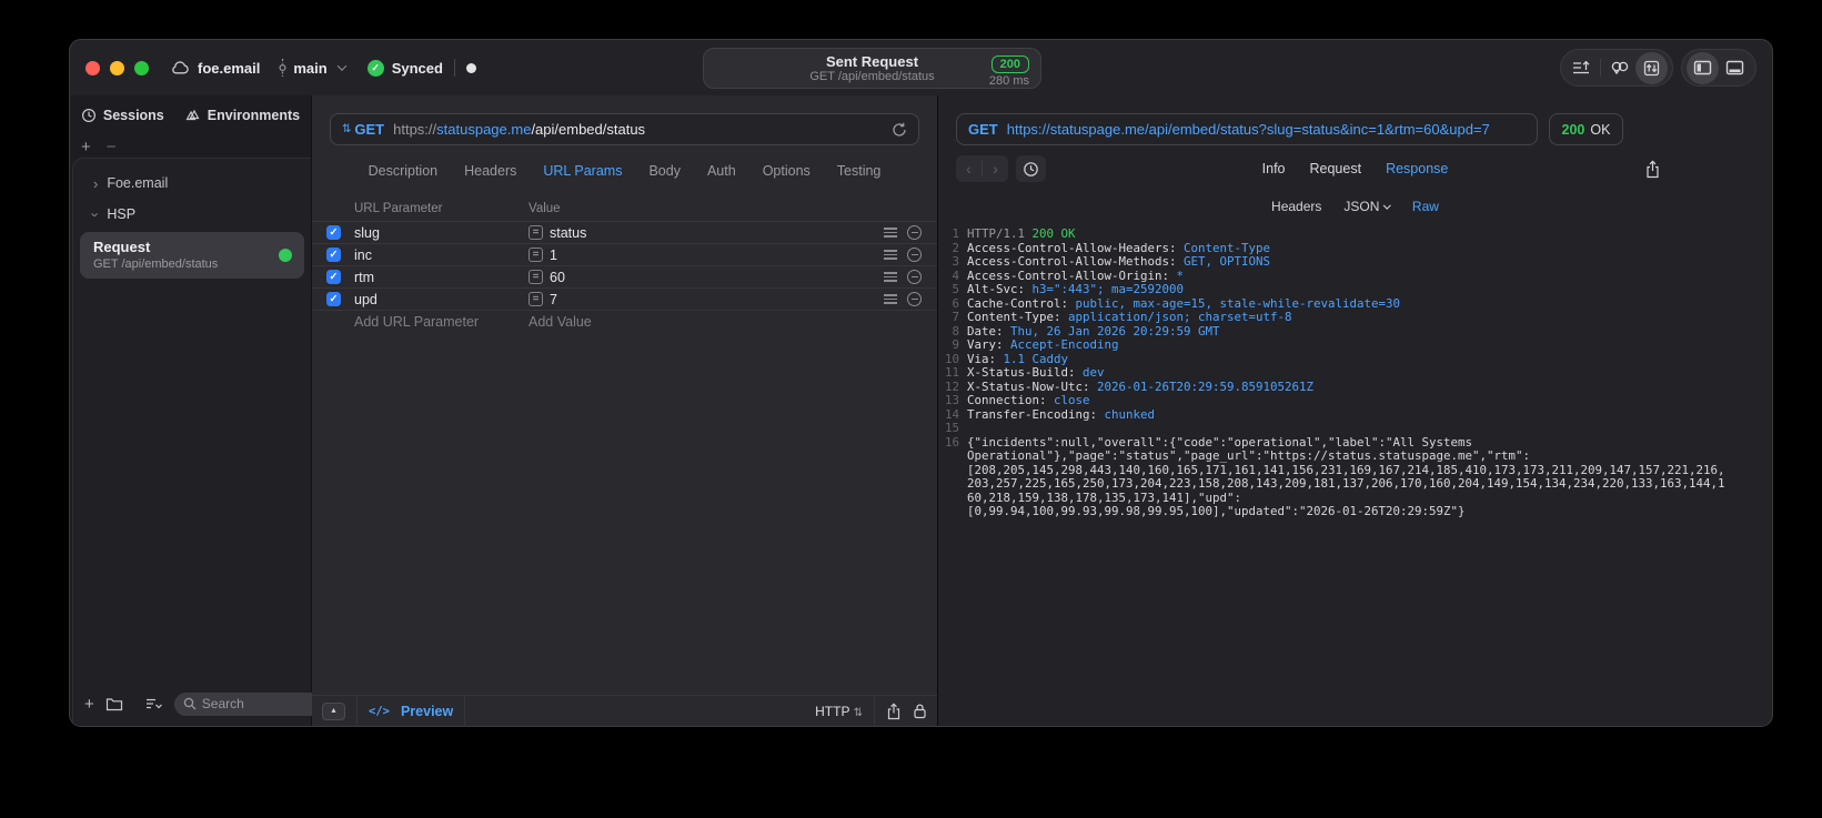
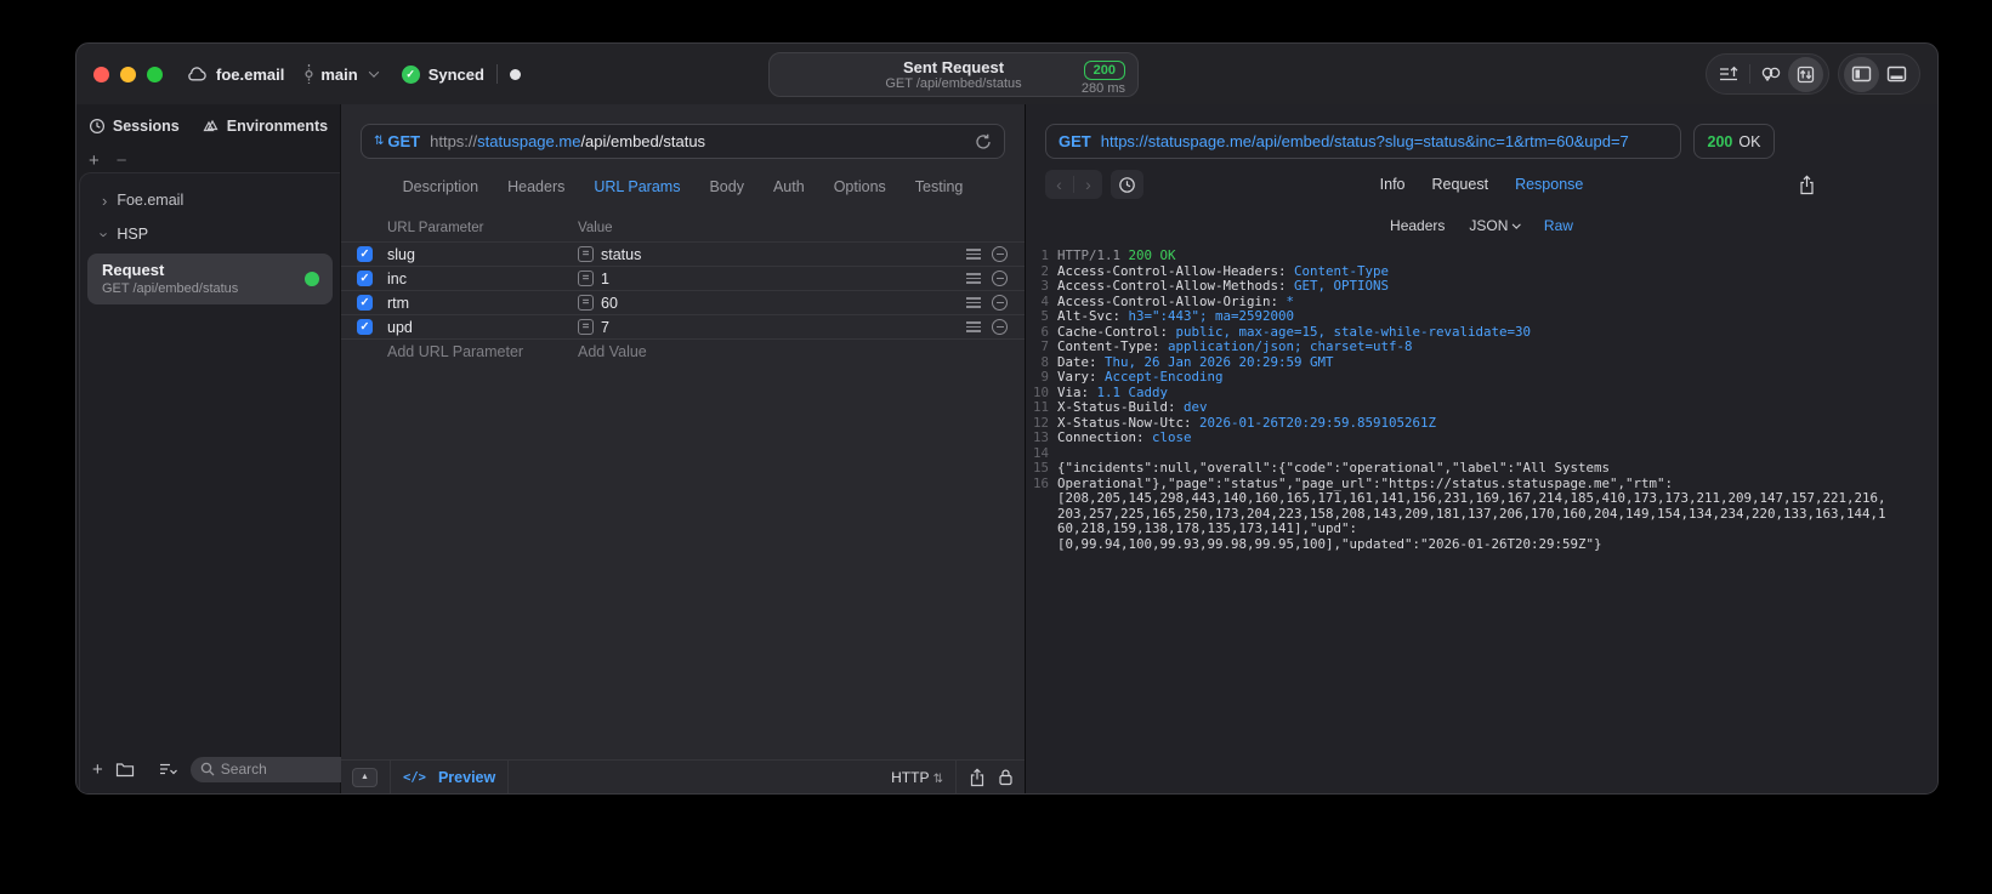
  foe.email
  main
  ✓
  Synced
  Sent Request
  GET /api/embed/status
  200
  280 ms
  Sessions
  Environments
  +
  −
  ›
  Foe.email
  HSP
  Request
  GET /api/embed/status
  +
  Search
  ⇅
  GET
  https://statuspage.me/api/embed/status
  Description
  Headers
  URL Params
  Body
  Auth
  Options
  Testing
  URL Parameter
  Value
  ✓
  slug
  =
  status
  ✓
  inc
  =
  1
  ✓
  rtm
  =
  60
  ✓
  upd
  =
  7
  Add URL Parameter
  Add Value
  </>
  Preview
  HTTP ⇅
  GET
  https://statuspage.me/api/embed/status?slug=status&inc=1&rtm=60&upd=7
  200
  OK
  ‹
  ›
  Info
  Request
  Response
  Headers
  JSON
  Raw
  1
  2
  3
  4
  5
  6
  7
  8
  9
  10
  11
  12
  13
  14
  15
  16
  HTTP/1.1 200 OK
  Access-Control-Allow-Headers: Content-Type
  Access-Control-Allow-Methods: GET, OPTIONS
  Access-Control-Allow-Origin: *
  Alt-Svc: h3=":443"; ma=2592000
  Cache-Control: public, max-age=15, stale-while-revalidate=30
  Content-Type: application/json; charset=utf-8
  Date: Thu, 26 Jan 2026 20:29:59 GMT
  Vary: Accept-Encoding
  Via: 1.1 Caddy
  X-Status-Build: dev
  X-Status-Now-Utc: 2026-01-26T20:29:59.859105261Z
  Connection: close
- Transfer-Encoding: chunked
  {"incidents":null,"overall":{"code":"operational","label":"All Systems
  Operational"},"page":"status","page_url":"https://status.statuspage.me","rtm":
  [208,205,145,298,443,140,160,165,171,161,141,156,231,169,167,214,185,410,173,173,211,209,147,157,221,216,
  203,257,225,165,250,173,204,223,158,208,143,209,181,137,206,170,160,204,149,154,134,234,220,133,163,144,1
  60,218,159,138,178,135,173,141],"upd":
  [0,99.94,100,99.93,99.98,99.95,100],"updated":"2026-01-26T20:29:59Z"}
